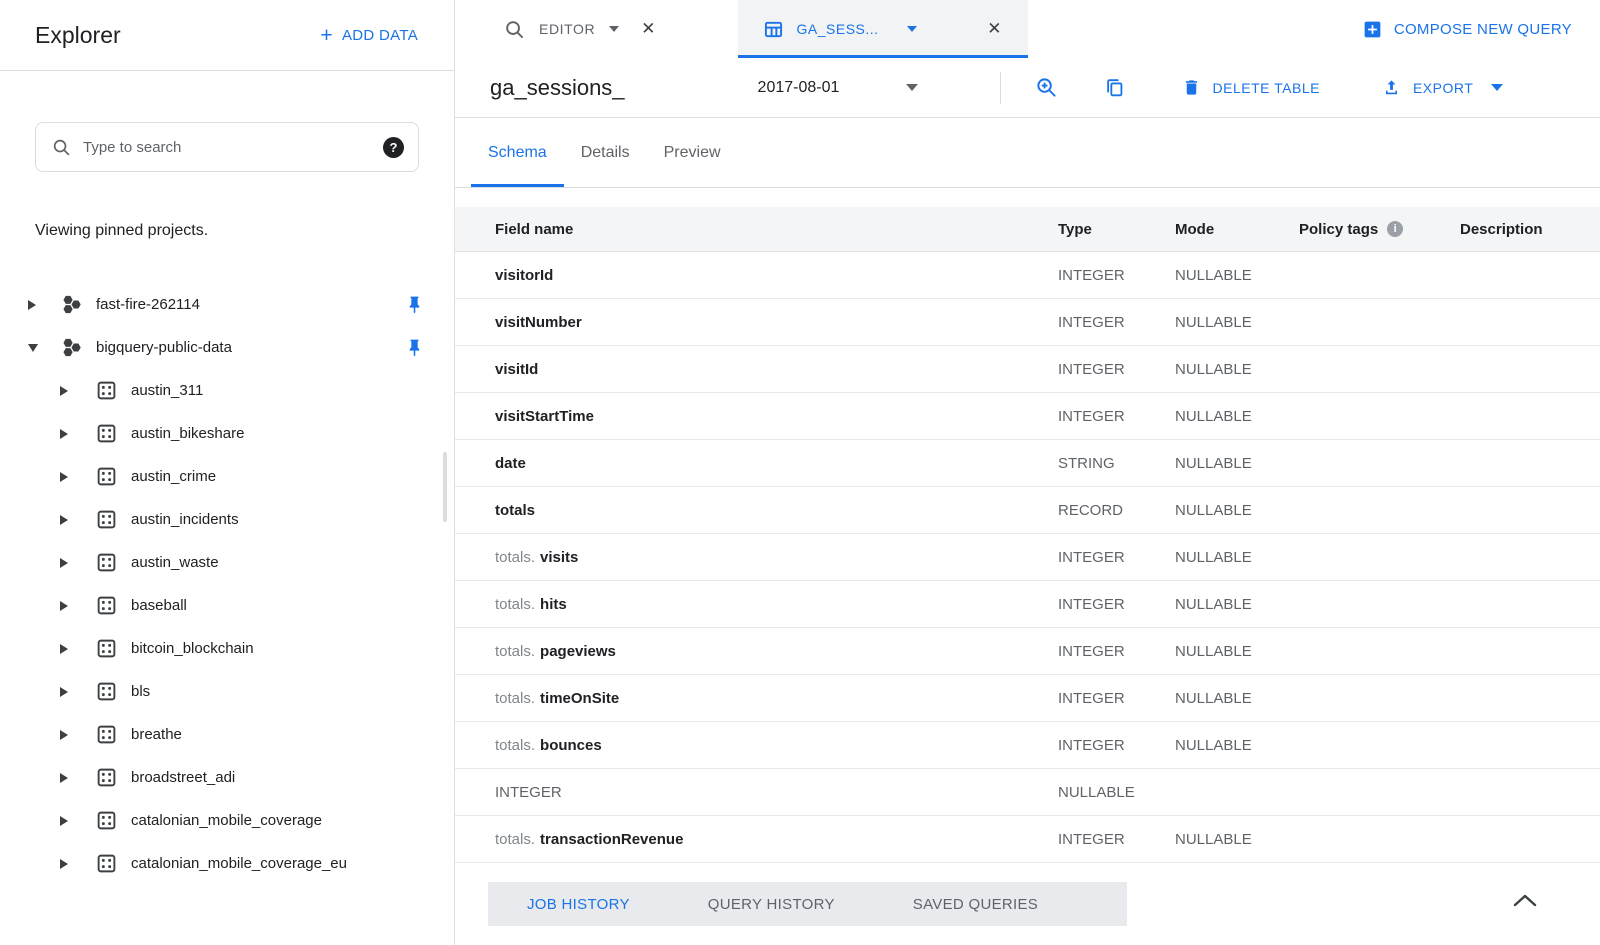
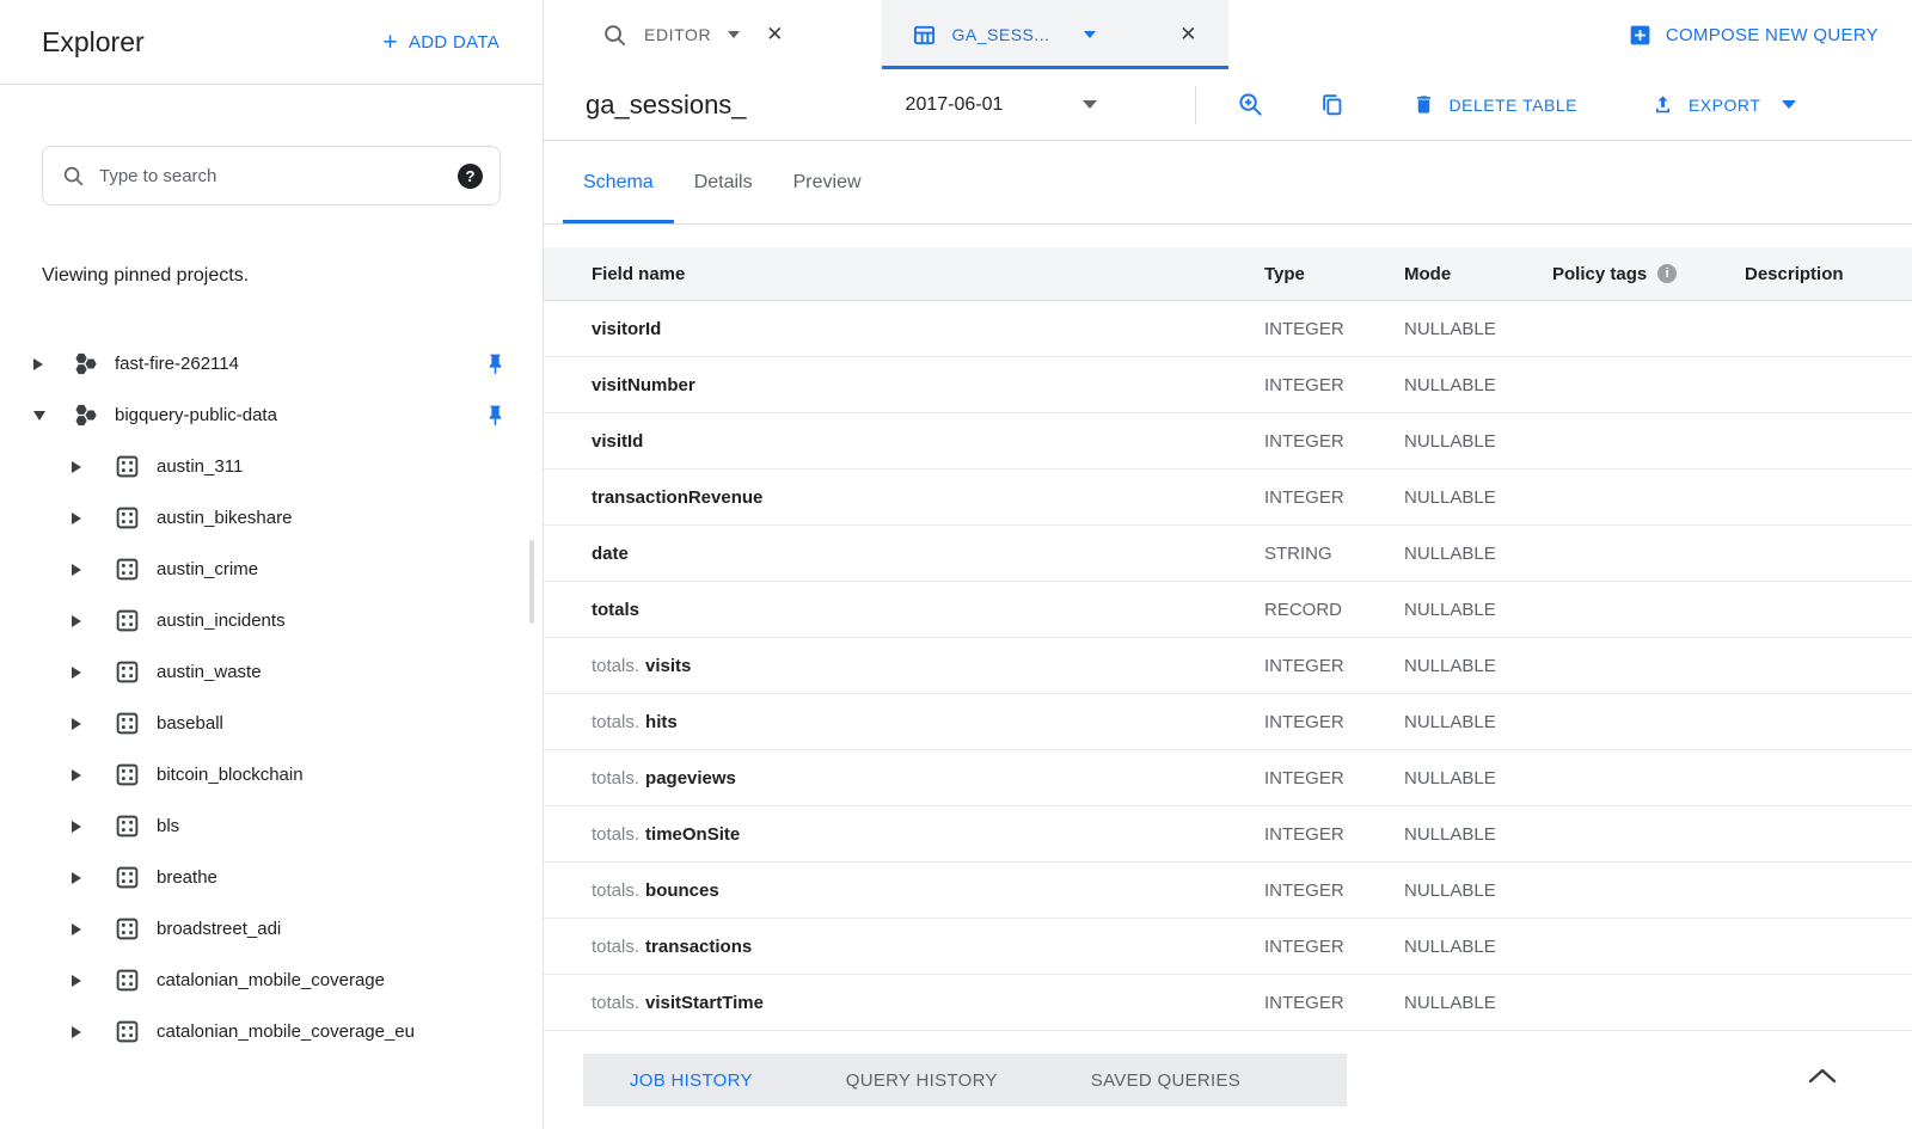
  Explorer
  +
  ADD DATA
  Type to search
  ?
  Viewing pinned projects.
  fast-fire-262114
  bigquery-public-data
  austin_311
  austin_bikeshare
  austin_crime
  austin_incidents
  austin_waste
  baseball
  bitcoin_blockchain
  bls
  breathe
  broadstreet_adi
  catalonian_mobile_coverage
  catalonian_mobile_coverage_eu
  EDITOR
  ✕
  GA_SESS...
  ✕
  COMPOSE NEW QUERY
  ga_sessions_
- 2017-08-01
+ 2017-06-01
  DELETE TABLE
  EXPORT
  Schema
  Details
  Preview
  Field name
  Type
  Mode
  Policy tags
  i
  Description
  visitorId
  INTEGER
  NULLABLE
  visitNumber
  INTEGER
  NULLABLE
  visitId
  INTEGER
  NULLABLE
- visitStartTime
+ transactionRevenue
  INTEGER
  NULLABLE
  date
  STRING
  NULLABLE
  totals
  RECORD
  NULLABLE
  totals. visits
  INTEGER
  NULLABLE
  totals. hits
  INTEGER
  NULLABLE
  totals. pageviews
  INTEGER
  NULLABLE
  totals. timeOnSite
  INTEGER
  NULLABLE
  totals. bounces
  INTEGER
  NULLABLE
+ totals. transactions
  INTEGER
  NULLABLE
- totals. transactionRevenue
+ totals. visitStartTime
  INTEGER
  NULLABLE
  JOB HISTORY
  QUERY HISTORY
  SAVED QUERIES
